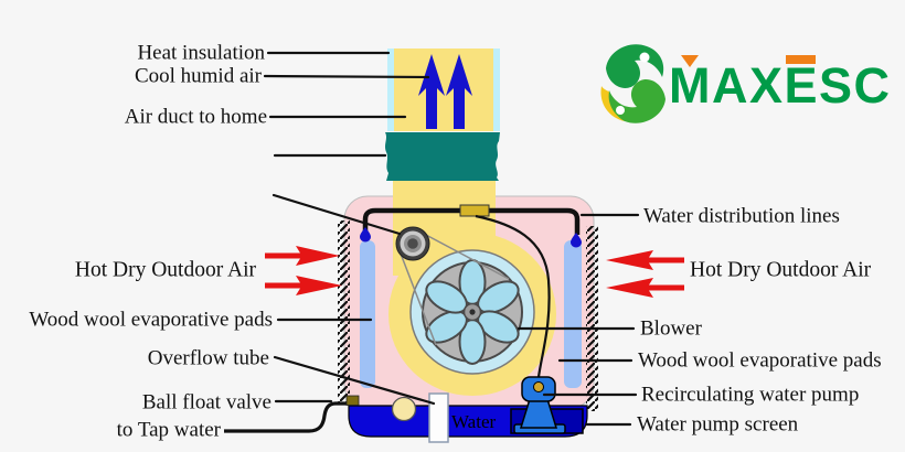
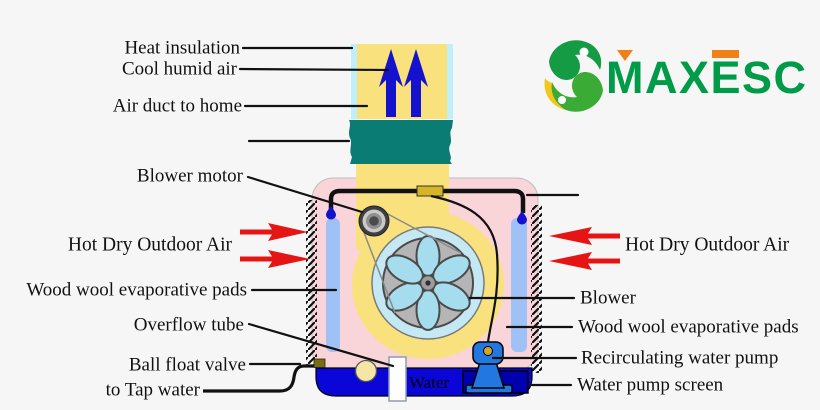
  MAXESC
  Heat insulation
  Cool humid air
  Air duct to home
+ Blower motor
  Hot Dry Outdoor Air
  Wood wool evaporative pads
  Overflow tube
  Ball float valve
  to Tap water
- Water distribution lines
  Hot Dry Outdoor Air
  Blower
  Wood wool evaporative pads
  Recirculating water pump
  Water pump screen
  Water
